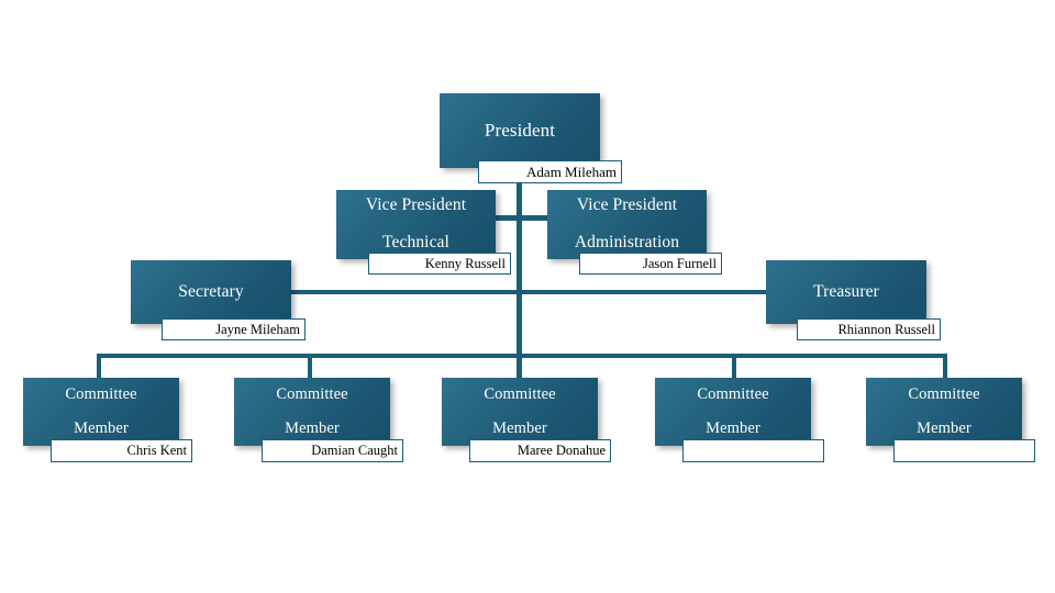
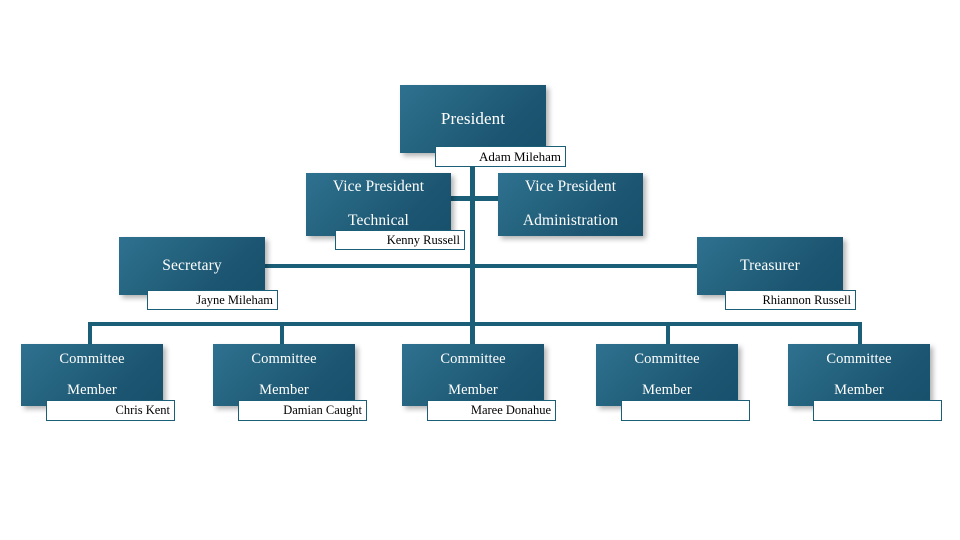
  President
  Adam Mileham
  Vice President
  Technical
  Kenny Russell
  Vice President
  Administration
- Jason Furnell
  Secretary
  Jayne Mileham
  Treasurer
  Rhiannon Russell
  Committee
  Member
  Chris Kent
  Committee
  Member
  Damian Caught
  Committee
  Member
  Maree Donahue
  Committee
  Member
  Committee
  Member
